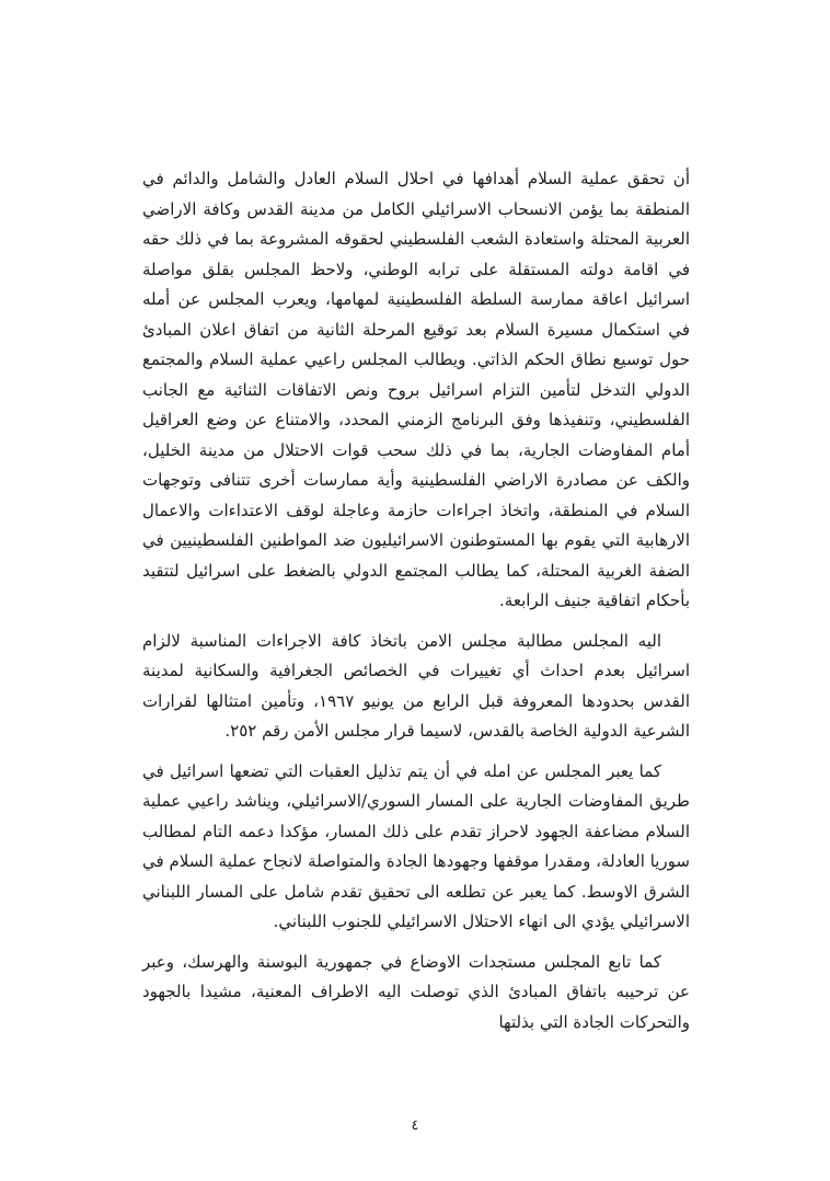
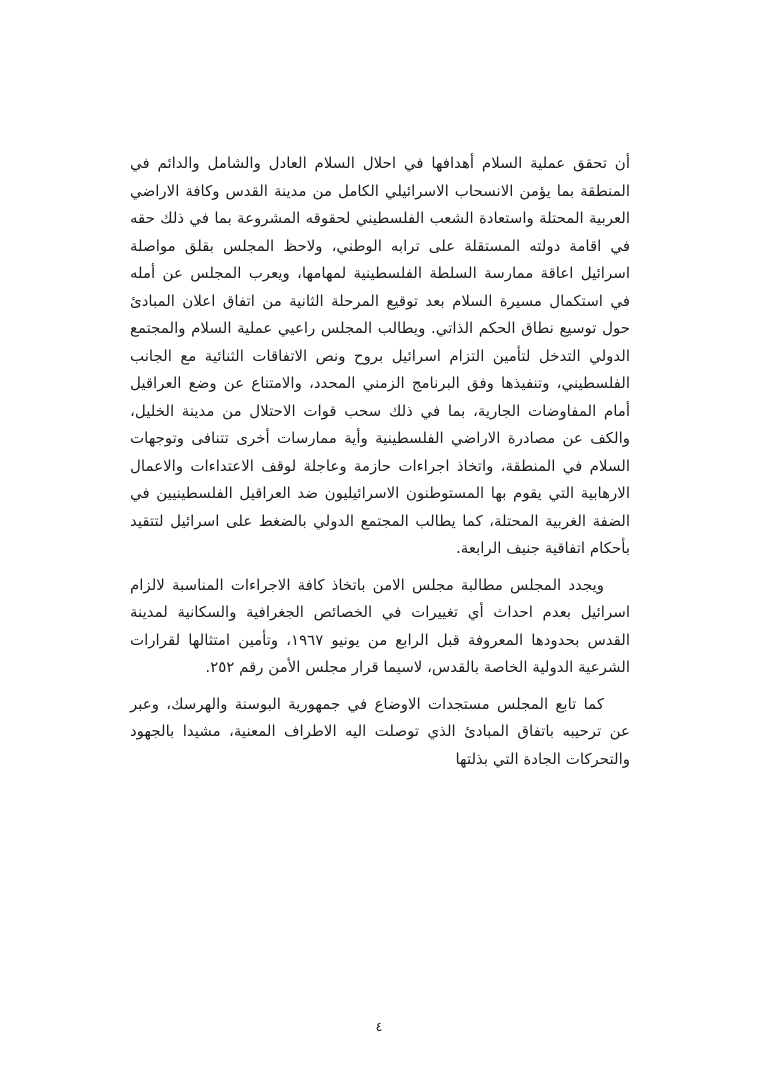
- أن تحقق عملية السلام أهدافها في احلال السلام العادل والشامل والدائم في المنطقة بما يؤمن الانسحاب الاسرائيلي الكامل من مدينة القدس وكافة الاراضي العربية المحتلة واستعادة الشعب الفلسطيني لحقوقه المشروعة بما في ذلك حقه في اقامة دولته المستقلة على ترابه الوطني، ولاحظ المجلس بقلق مواصلة اسرائيل اعاقة ممارسة السلطة الفلسطينية لمهامها، ويعرب المجلس عن أمله في استكمال مسيرة السلام بعد توقيع المرحلة الثانية من اتفاق اعلان المبادئ حول توسيع نطاق الحكم الذاتي. ويطالب المجلس راعيي عملية السلام والمجتمع الدولي التدخل لتأمين التزام اسرائيل بروح ونص الاتفاقات الثنائية مع الجانب الفلسطيني، وتنفيذها وفق البرنامج الزمني المحدد، والامتناع عن وضع العراقيل أمام المفاوضات الجارية، بما في ذلك سحب قوات الاحتلال من مدينة الخليل، والكف عن مصادرة الاراضي الفلسطينية وأية ممارسات أخرى تتنافى وتوجهات السلام في المنطقة، واتخاذ اجراءات حازمة وعاجلة لوقف الاعتداءات والاعمال الارهابية التي يقوم بها المستوطنون الاسرائيليون ضد المواطنين الفلسطينيين في الضفة الغربية المحتلة، كما يطالب المجتمع الدولي بالضغط على اسرائيل لتتقيد بأحكام اتفاقية جنيف الرابعة.
+ أن تحقق عملية السلام أهدافها في احلال السلام العادل والشامل والدائم في المنطقة بما يؤمن الانسحاب الاسرائيلي الكامل من مدينة القدس وكافة الاراضي العربية المحتلة واستعادة الشعب الفلسطيني لحقوقه المشروعة بما في ذلك حقه في اقامة دولته المستقلة على ترابه الوطني، ولاحظ المجلس بقلق مواصلة اسرائيل اعاقة ممارسة السلطة الفلسطينية لمهامها، ويعرب المجلس عن أمله في استكمال مسيرة السلام بعد توقيع المرحلة الثانية من اتفاق اعلان المبادئ حول توسيع نطاق الحكم الذاتي. ويطالب المجلس راعيي عملية السلام والمجتمع الدولي التدخل لتأمين التزام اسرائيل بروح ونص الاتفاقات الثنائية مع الجانب الفلسطيني، وتنفيذها وفق البرنامج الزمني المحدد، والامتناع عن وضع العراقيل أمام المفاوضات الجارية، بما في ذلك سحب قوات الاحتلال من مدينة الخليل، والكف عن مصادرة الاراضي الفلسطينية وأية ممارسات أخرى تتنافى وتوجهات السلام في المنطقة، واتخاذ اجراءات حازمة وعاجلة لوقف الاعتداءات والاعمال الارهابية التي يقوم بها المستوطنون الاسرائيليون ضد العراقيل الفلسطينيين في الضفة الغربية المحتلة، كما يطالب المجتمع الدولي بالضغط على اسرائيل لتتقيد بأحكام اتفاقية جنيف الرابعة.
- اليه المجلس مطالبة مجلس الامن باتخاذ كافة الاجراءات المناسبة لالزام اسرائيل بعدم احداث أي تغييرات في الخصائص الجغرافية والسكانية لمدينة القدس بحدودها المعروفة قبل الرابع من يونيو ١٩٦٧، وتأمين امتثالها لقرارات الشرعية الدولية الخاصة بالقدس، لاسيما قرار مجلس الأمن رقم ٢٥٢.
+ ويجدد المجلس مطالبة مجلس الامن باتخاذ كافة الاجراءات المناسبة لالزام اسرائيل بعدم احداث أي تغييرات في الخصائص الجغرافية والسكانية لمدينة القدس بحدودها المعروفة قبل الرابع من يونيو ١٩٦٧، وتأمين امتثالها لقرارات الشرعية الدولية الخاصة بالقدس، لاسيما قرار مجلس الأمن رقم ٢٥٢.
- كما يعبر المجلس عن امله في أن يتم تذليل العقبات التي تضعها اسرائيل في طريق المفاوضات الجارية على المسار السوري/الاسرائيلي، ويناشد راعيي عملية السلام مضاعفة الجهود لاحراز تقدم على ذلك المسار، مؤكدا دعمه التام لمطالب سوريا العادلة، ومقدرا موقفها وجهودها الجادة والمتواصلة لانجاح عملية السلام في الشرق الاوسط. كما يعبر عن تطلعه الى تحقيق تقدم شامل على المسار اللبناني الاسرائيلي يؤدي الى انهاء الاحتلال الاسرائيلي للجنوب اللبناني.
  كما تابع المجلس مستجدات الاوضاع في جمهورية البوسنة والهرسك، وعبر عن ترحيبه باتفاق المبادئ الذي توصلت اليه الاطراف المعنية، مشيدا بالجهود والتحركات الجادة التي بذلتها
  ٤
